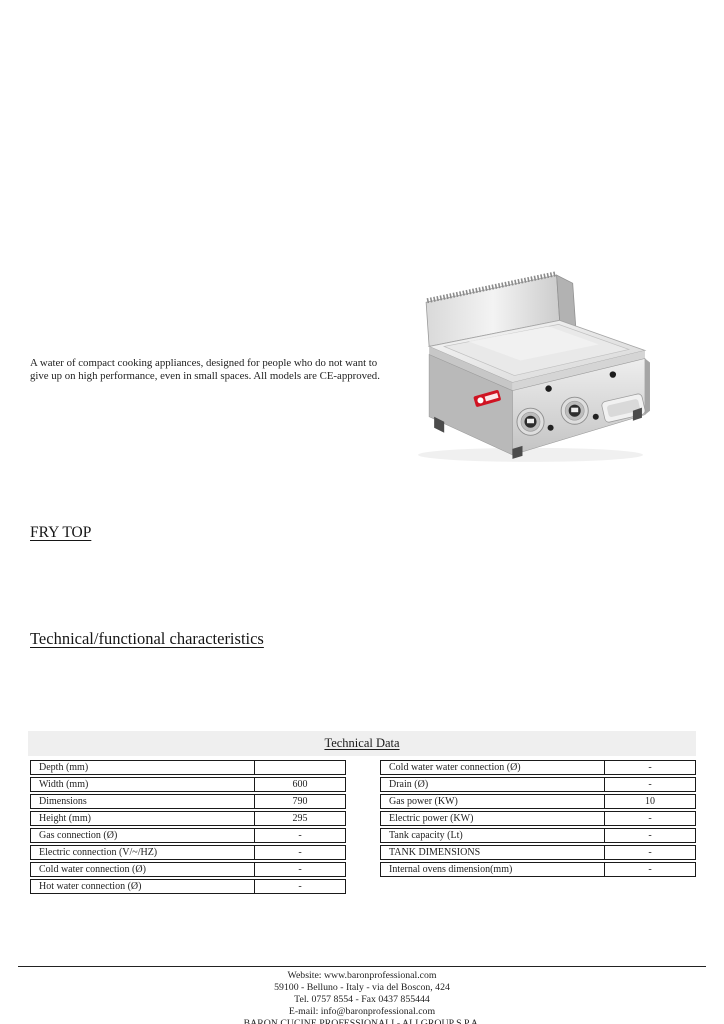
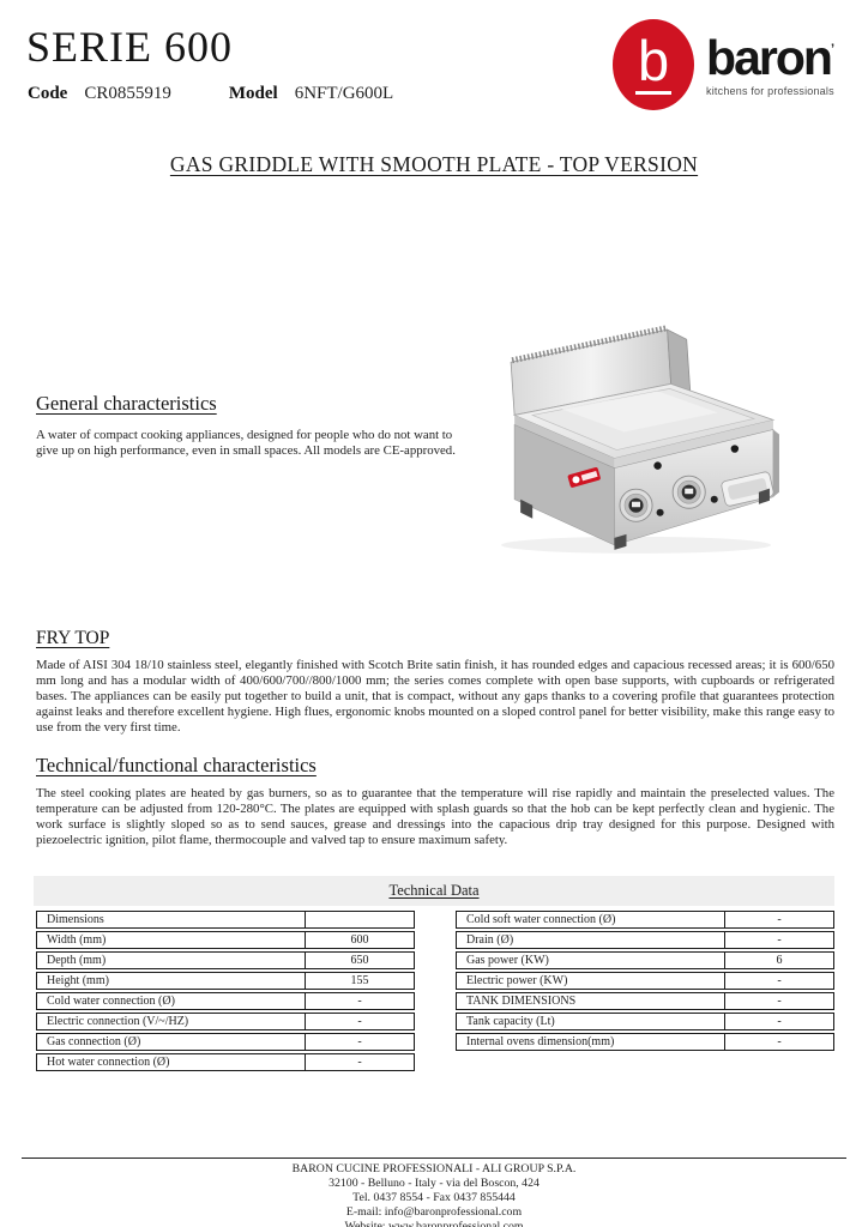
+ SERIE 600
+ Code CR0855919 Model 6NFT/G600L
+ b
+ baron’
+ kitchens for professionals
+ GAS GRIDDLE WITH SMOOTH PLATE - TOP VERSION
+ General characteristics
  A water of compact cooking appliances, designed for people who do not want to give up on high performance, even in small spaces. All models are CE-approved.
  FRY TOP
+ Made of AISI 304 18/10 stainless steel, elegantly finished with Scotch Brite satin finish, it has rounded edges and capacious recessed areas; it is 600/650 mm long and has a modular width of 400/600/700//800/1000 mm; the series comes complete with open base supports, with cupboards or refrigerated bases. The appliances can be easily put together to build a unit, that is compact, without any gaps thanks to a covering profile that guarantees protection against leaks and therefore excellent hygiene. High flues, ergonomic knobs mounted on a sloped control panel for better visibility, make this range easy to use from the very first time.
  Technical/functional characteristics
+ The steel cooking plates are heated by gas burners, so as to guarantee that the temperature will rise rapidly and maintain the preselected values. The temperature can be adjusted from 120-280°C. The plates are equipped with splash guards so that the hob can be kept perfectly clean and hygienic. The work surface is slightly sloped so as to send sauces, grease and dressings into the capacious drip tray designed for this purpose. Designed with piezoelectric ignition, pilot flame, thermocouple and valved tap to ensure maximum safety.
  Technical Data
- Depth (mm)
+ Dimensions
  Width (mm)
  600
- Dimensions
+ Depth (mm)
- 790
+ 650
  Height (mm)
- 295
+ 155
- Gas connection (Ø)
+ Cold water connection (Ø)
  -
  Electric connection (V/~/HZ)
  -
- Cold water connection (Ø)
+ Gas connection (Ø)
  -
  Hot water connection (Ø)
  -
- Cold water water connection (Ø)
+ Cold soft water connection (Ø)
  -
  Drain (Ø)
  -
  Gas power (KW)
- 10
+ 6
  Electric power (KW)
  -
- Tank capacity (Lt)
+ TANK DIMENSIONS
  -
- TANK DIMENSIONS
+ Tank capacity (Lt)
  -
  Internal ovens dimension(mm)
  -
- Website: www.baronprofessional.com
+ BARON CUCINE PROFESSIONALI - ALI GROUP S.P.A.
- 59100 - Belluno - Italy - via del Boscon, 424
+ 32100 - Belluno - Italy - via del Boscon, 424
- Tel. 0757 8554 - Fax 0437 855444
+ Tel. 0437 8554 - Fax 0437 855444
  E-mail: info@baronprofessional.com
- BARON CUCINE PROFESSIONALI - ALI GROUP S.P.A.
+ Website: www.baronprofessional.com
